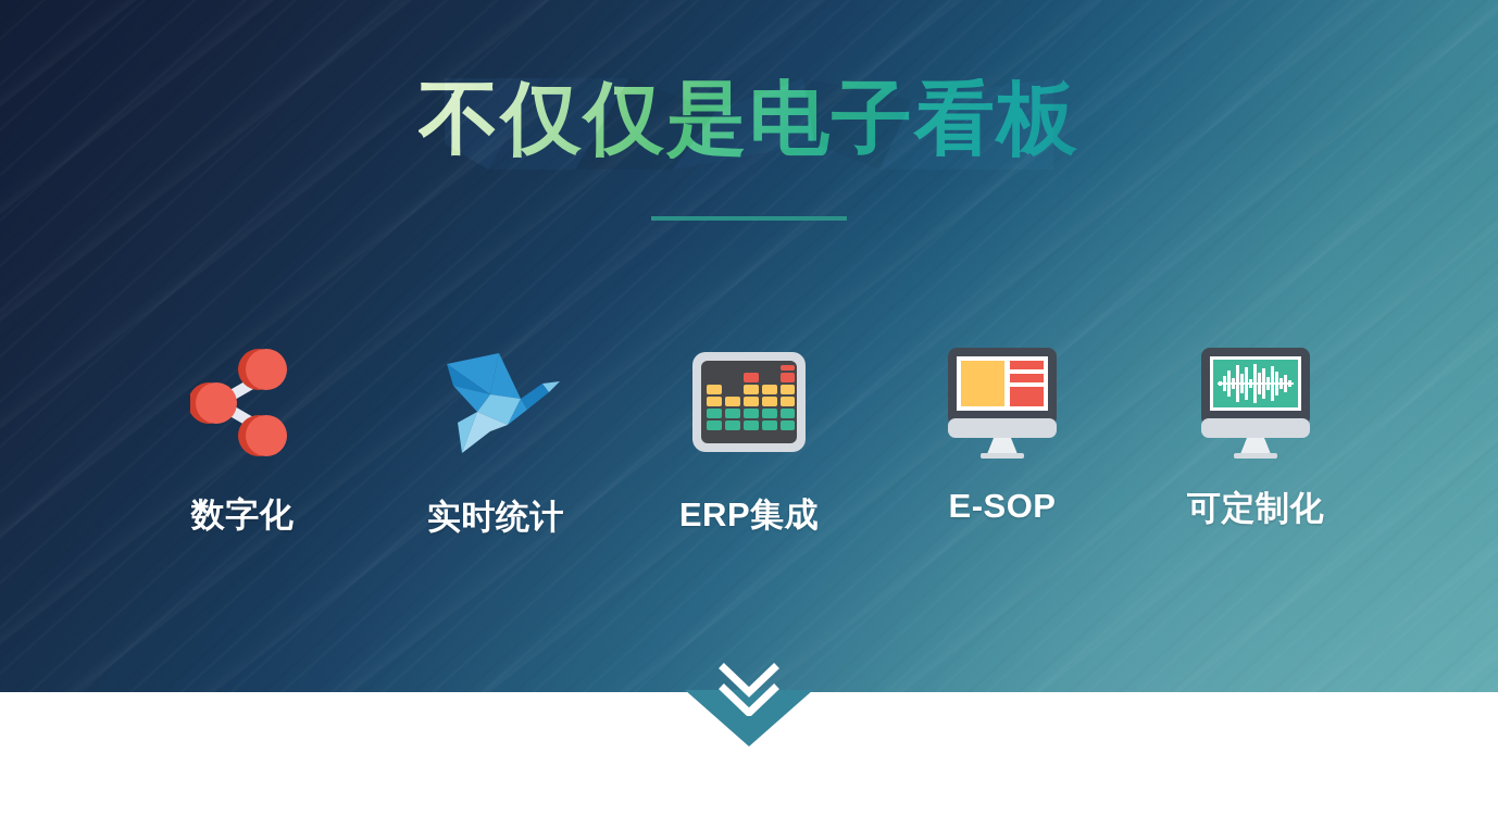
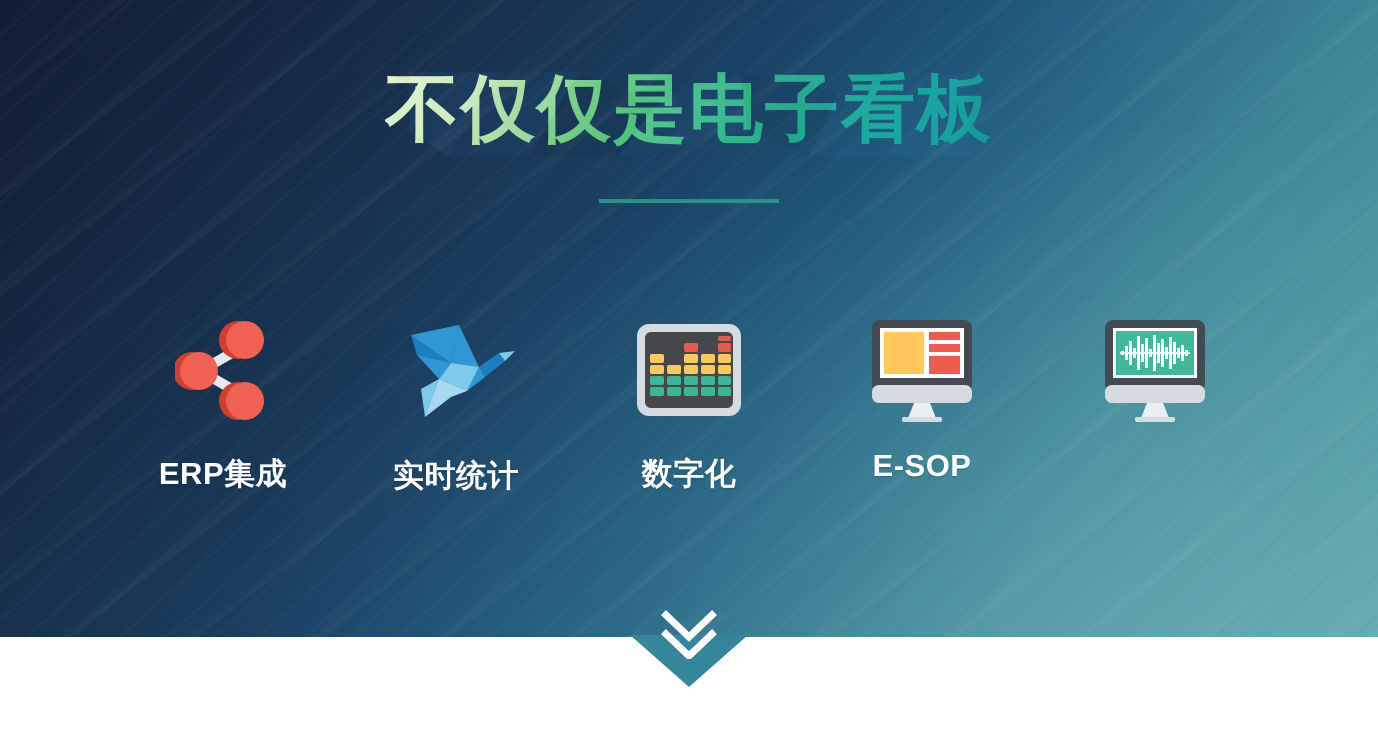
  不仅仅是电子看板
- 数字化
+ ERP集成
  实时统计
- ERP集成
+ 数字化
  E-SOP
- 可定制化
